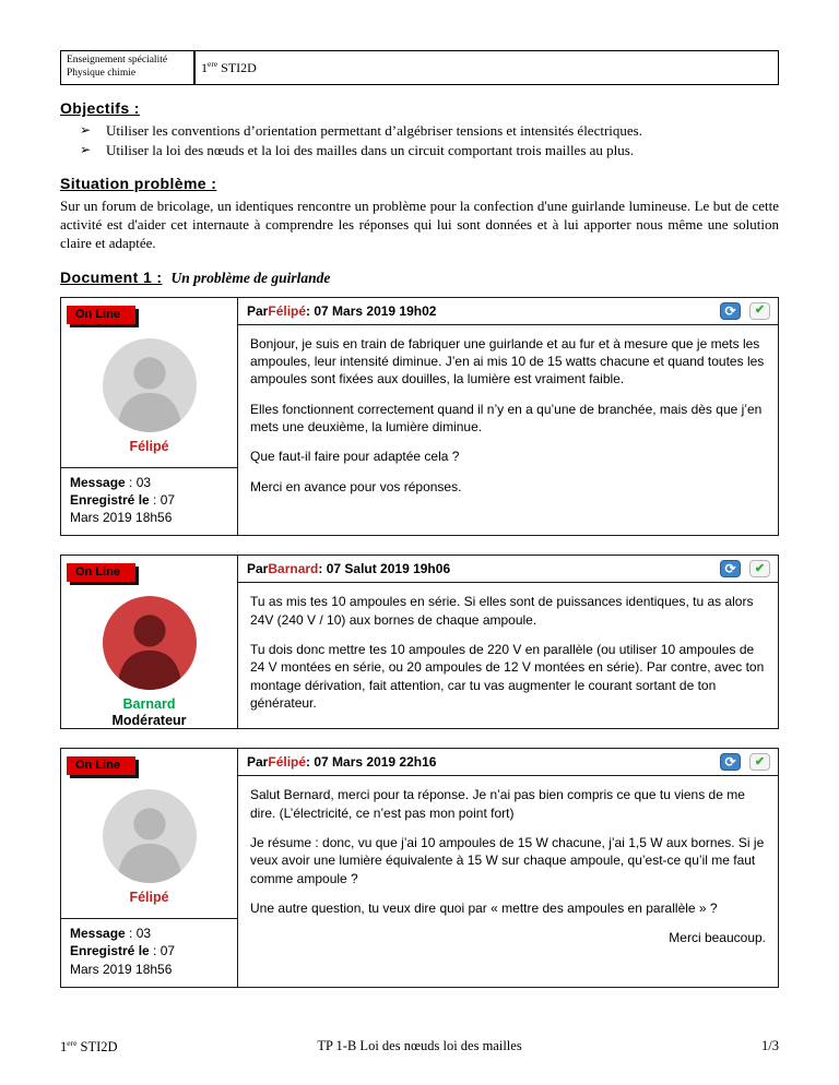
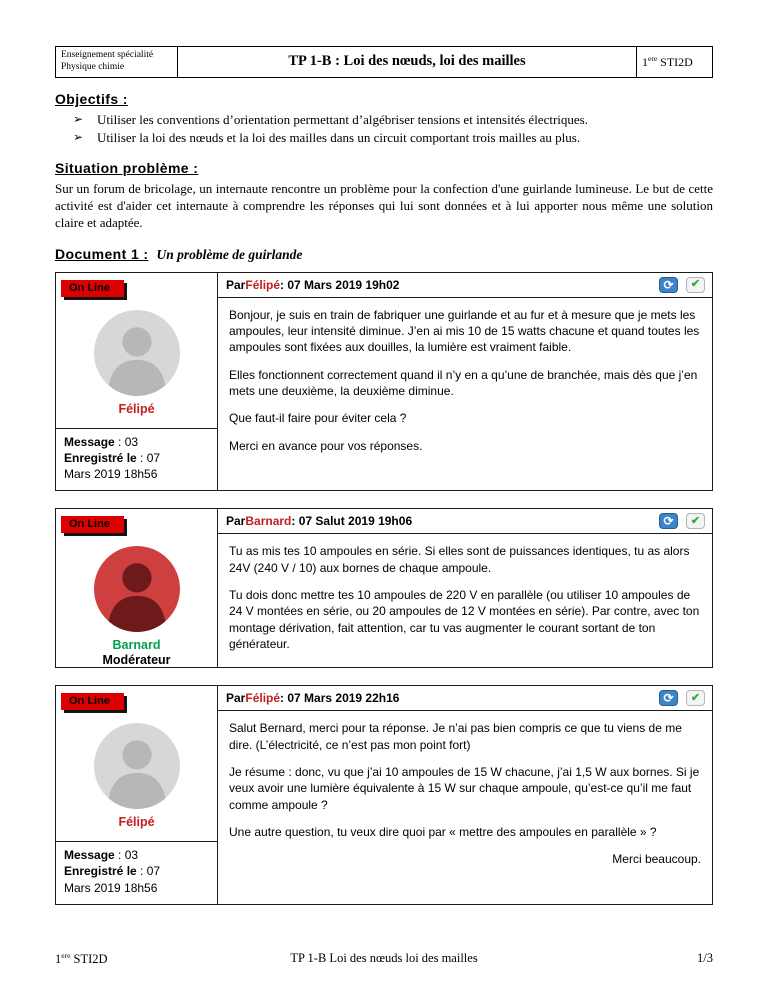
  Enseignement spécialité
  Physique chimie
+ TP 1-B : Loi des nœuds, loi des mailles
  1ere STI2D
  Objectifs :
  ➢
  Utiliser les conventions d’orientation permettant d’algébriser tensions et intensités électriques.
  ➢
  Utiliser la loi des nœuds et la loi des mailles dans un circuit comportant trois mailles au plus.
  Situation problème :
- Sur un forum de bricolage, un identiques rencontre un problème pour la confection d'une guirlande lumineuse. Le but de cette activité est d'aider cet internaute à comprendre les réponses qui lui sont données et à lui apporter nous même une solution claire et adaptée.
+ Sur un forum de bricolage, un internaute rencontre un problème pour la confection d'une guirlande lumineuse. Le but de cette activité est d'aider cet internaute à comprendre les réponses qui lui sont données et à lui apporter nous même une solution claire et adaptée.
  Document 1 :
  Un problème de guirlande
  On Line
  Félipé
  Message : 03
  Enregistré le : 07
  Mars 2019 18h56
  Par
  Félipé
  : 07 Mars 2019 19h02
  ⟳
  ✔
  Bonjour, je suis en train de fabriquer une guirlande et au fur et à mesure que je mets les ampoules, leur intensité diminue. J’en ai mis 10 de 15 watts chacune et quand toutes les ampoules sont fixées aux douilles, la lumière est vraiment faible.
- Elles fonctionnent correctement quand il n’y en a qu’une de branchée, mais dès que j’en mets une deuxième, la lumière diminue.
+ Elles fonctionnent correctement quand il n’y en a qu’une de branchée, mais dès que j’en mets une deuxième, la deuxième diminue.
- Que faut-il faire pour adaptée cela ?
+ Que faut-il faire pour éviter cela ?
  Merci en avance pour vos réponses.
  On Line
  Barnard
  Modérateur
  Par
  Barnard
  : 07 Salut 2019 19h06
  ⟳
  ✔
  Tu as mis tes 10 ampoules en série. Si elles sont de puissances identiques, tu as alors 24V (240 V / 10) aux bornes de chaque ampoule.
  Tu dois donc mettre tes 10 ampoules de 220 V en parallèle (ou utiliser 10 ampoules de 24 V montées en série, ou 20 ampoules de 12 V montées en série). Par contre, avec ton montage dérivation, fait attention, car tu vas augmenter le courant sortant de ton générateur.
  On Line
  Félipé
  Message : 03
  Enregistré le : 07
  Mars 2019 18h56
  Par
  Félipé
  : 07 Mars 2019 22h16
  ⟳
  ✔
  Salut Bernard, merci pour ta réponse. Je n’ai pas bien compris ce que tu viens de me dire. (L’électricité, ce n’est pas mon point fort)
  Je résume : donc, vu que j’ai 10 ampoules de 15 W chacune, j’ai 1,5 W aux bornes. Si je veux avoir une lumière équivalente à 15 W sur chaque ampoule, qu’est-ce qu’il me faut comme ampoule ?
  Une autre question, tu veux dire quoi par « mettre des ampoules en parallèle » ?
  Merci beaucoup.
  1ere STI2D
  TP 1-B Loi des nœuds loi des mailles
  1/3
